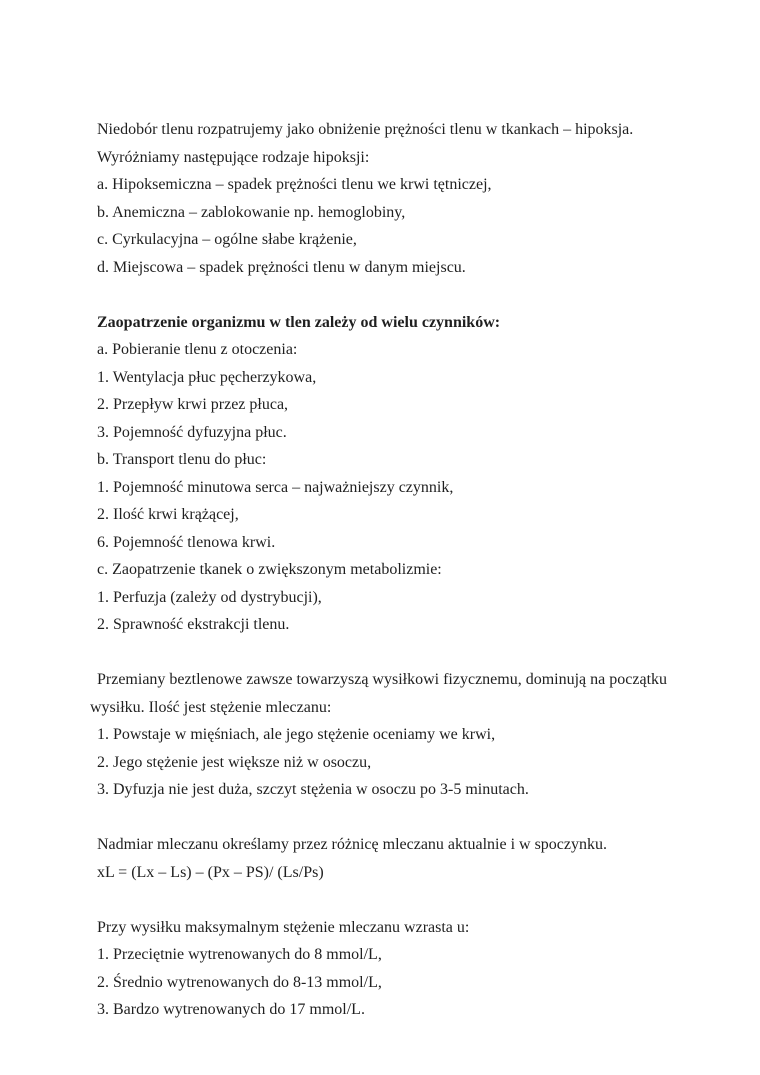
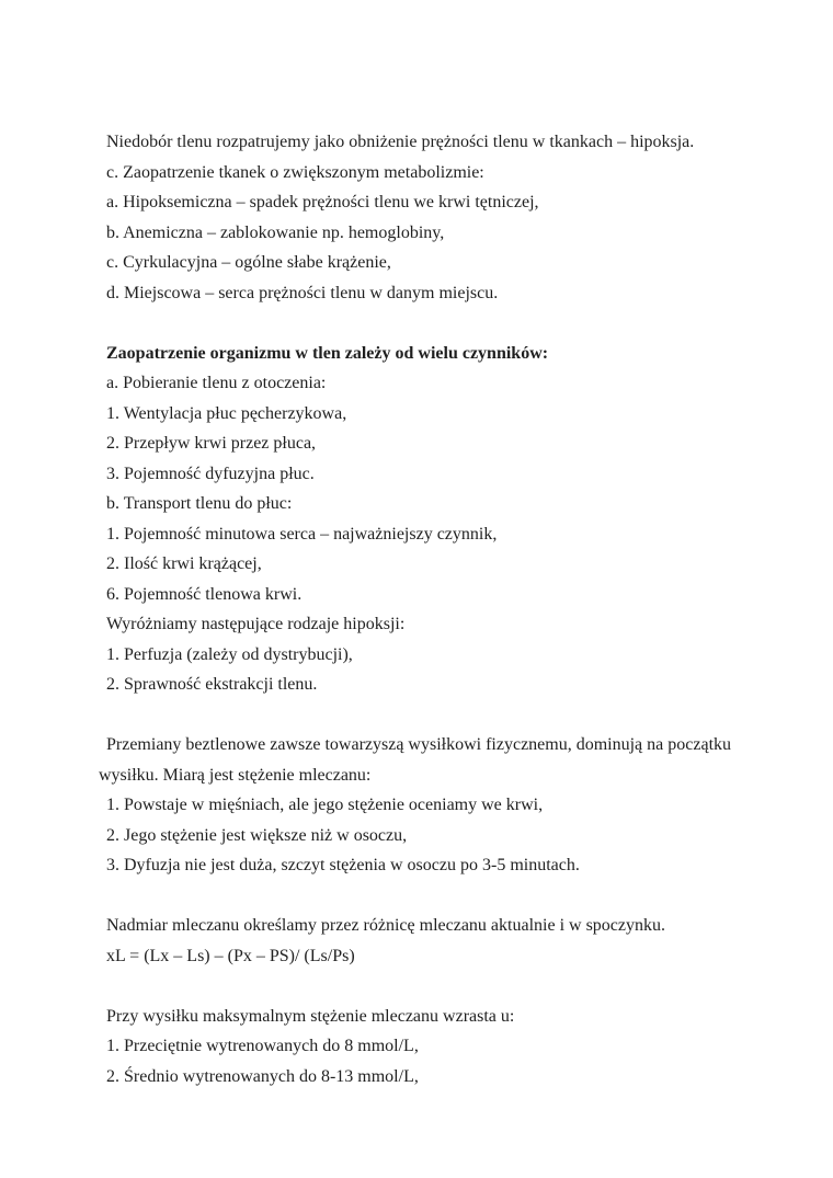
  Niedobór tlenu rozpatrujemy jako obniżenie prężności tlenu w tkankach – hipoksja.
- Wyróżniamy następujące rodzaje hipoksji:
+ c. Zaopatrzenie tkanek o zwiększonym metabolizmie:
  a. Hipoksemiczna – spadek prężności tlenu we krwi tętniczej,
  b. Anemiczna – zablokowanie np. hemoglobiny,
  c. Cyrkulacyjna – ogólne słabe krążenie,
- d. Miejscowa – spadek prężności tlenu w danym miejscu.
+ d. Miejscowa – serca prężności tlenu w danym miejscu.
  Zaopatrzenie organizmu w tlen zależy od wielu czynników:
  a. Pobieranie tlenu z otoczenia:
  1. Wentylacja płuc pęcherzykowa,
  2. Przepływ krwi przez płuca,
  3. Pojemność dyfuzyjna płuc.
  b. Transport tlenu do płuc:
  1. Pojemność minutowa serca – najważniejszy czynnik,
  2. Ilość krwi krążącej,
  6. Pojemność tlenowa krwi.
- c. Zaopatrzenie tkanek o zwiększonym metabolizmie:
+ Wyróżniamy następujące rodzaje hipoksji:
  1. Perfuzja (zależy od dystrybucji),
  2. Sprawność ekstrakcji tlenu.
  Przemiany beztlenowe zawsze towarzyszą wysiłkowi fizycznemu, dominują na początku
- wysiłku. Ilość jest stężenie mleczanu:
+ wysiłku. Miarą jest stężenie mleczanu:
  1. Powstaje w mięśniach, ale jego stężenie oceniamy we krwi,
  2. Jego stężenie jest większe niż w osoczu,
  3. Dyfuzja nie jest duża, szczyt stężenia w osoczu po 3-5 minutach.
  Nadmiar mleczanu określamy przez różnicę mleczanu aktualnie i w spoczynku.
  xL = (Lx – Ls) – (Px – PS)/ (Ls/Ps)
  Przy wysiłku maksymalnym stężenie mleczanu wzrasta u:
  1. Przeciętnie wytrenowanych do 8 mmol/L,
  2. Średnio wytrenowanych do 8-13 mmol/L,
- 3. Bardzo wytrenowanych do 17 mmol/L.
